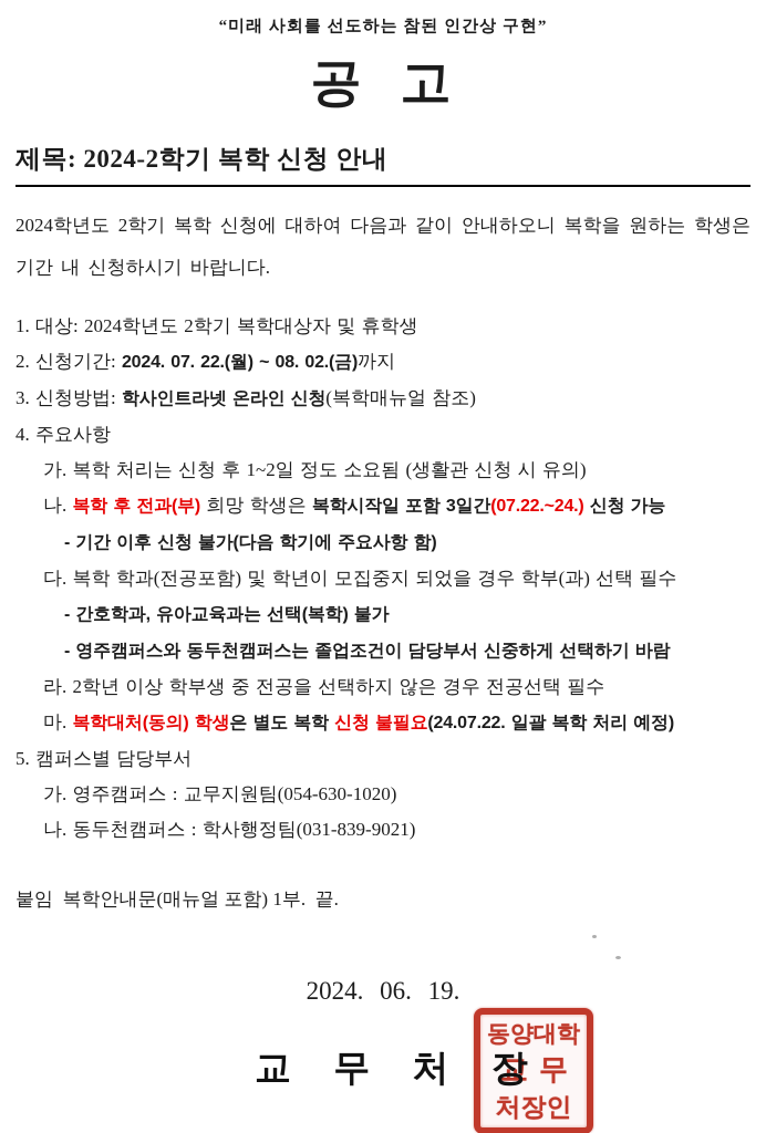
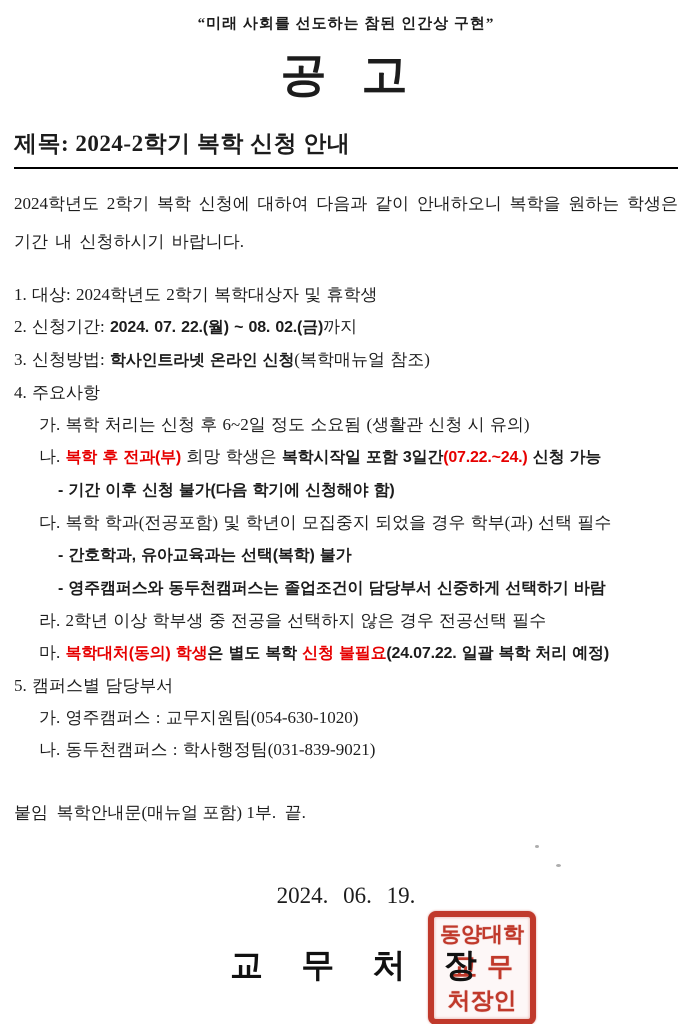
  “미래 사회를 선도하는 참된 인간상 구현”
  공 고
  제목: 2024-2학기 복학 신청 안내
  2024학년도 2학기 복학 신청에 대하여 다음과 같이 안내하오니 복학을 원하는 학생은 기간 내 신청하시기 바랍니다.
  1. 대상: 2024학년도 2학기 복학대상자 및 휴학생
  2. 신청기간: 2024. 07. 22.(월) ~ 08. 02.(금)까지
  3. 신청방법: 학사인트라넷 온라인 신청(복학매뉴얼 참조)
  4. 주요사항
- 가. 복학 처리는 신청 후 1~2일 정도 소요됨 (생활관 신청 시 유의)
+ 가. 복학 처리는 신청 후 6~2일 정도 소요됨 (생활관 신청 시 유의)
  나. 복학 후 전과(부) 희망 학생은 복학시작일 포함 3일간(07.22.~24.) 신청 가능
- - 기간 이후 신청 불가(다음 학기에 주요사항 함)
+ - 기간 이후 신청 불가(다음 학기에 신청해야 함)
  다. 복학 학과(전공포함) 및 학년이 모집중지 되었을 경우 학부(과) 선택 필수
  - 간호학과, 유아교육과는 선택(복학) 불가
  - 영주캠퍼스와 동두천캠퍼스는 졸업조건이 담당부서 신중하게 선택하기 바람
  라. 2학년 이상 학부생 중 전공을 선택하지 않은 경우 전공선택 필수
  마. 복학대처(동의) 학생은 별도 복학 신청 불필요(24.07.22. 일괄 복학 처리 예정)
  5. 캠퍼스별 담당부서
  가. 영주캠퍼스 : 교무지원팀(054-630-1020)
  나. 동두천캠퍼스 : 학사행정팀(031-839-9021)
  붙임 복학안내문(매뉴얼 포함) 1부. 끝.
  2024. 06. 19.
  교 무 처 장
  동양대학
  교무
  처장인
